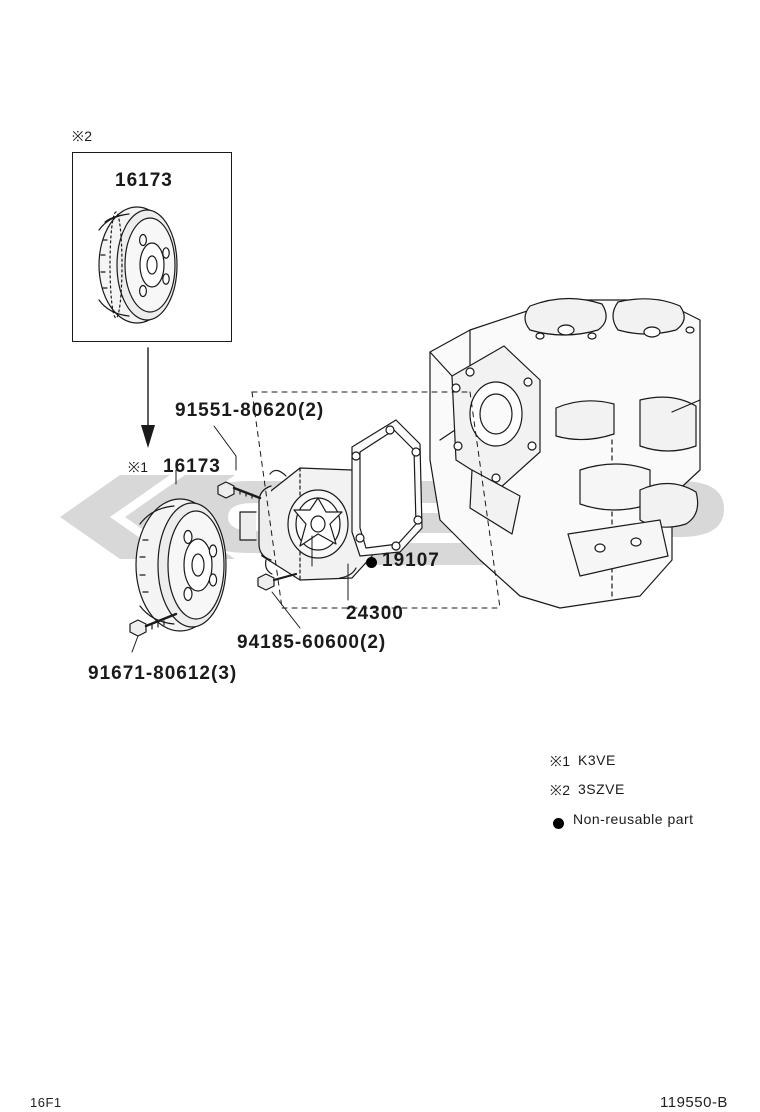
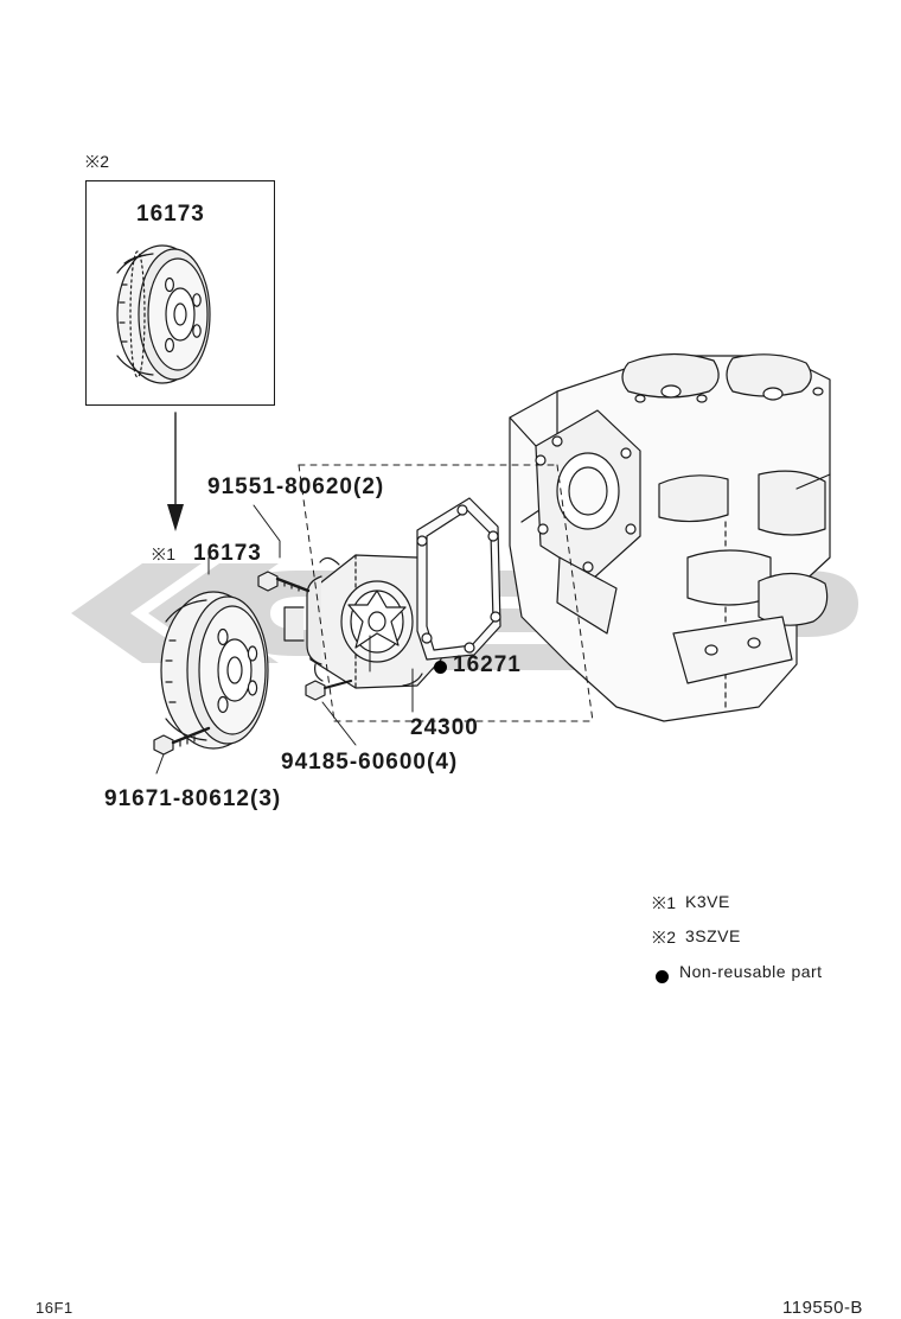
  ※2
  16173
  ※1
  16173
  91551-80620(2)
  91671-80612(3)
- 94185-60600(2)
+ 94185-60600(4)
- 19107
+ 16271
  24300
  ※1
  K3VE
  ※2
  3SZVE
  Non-reusable part
  16F1
  119550-B
